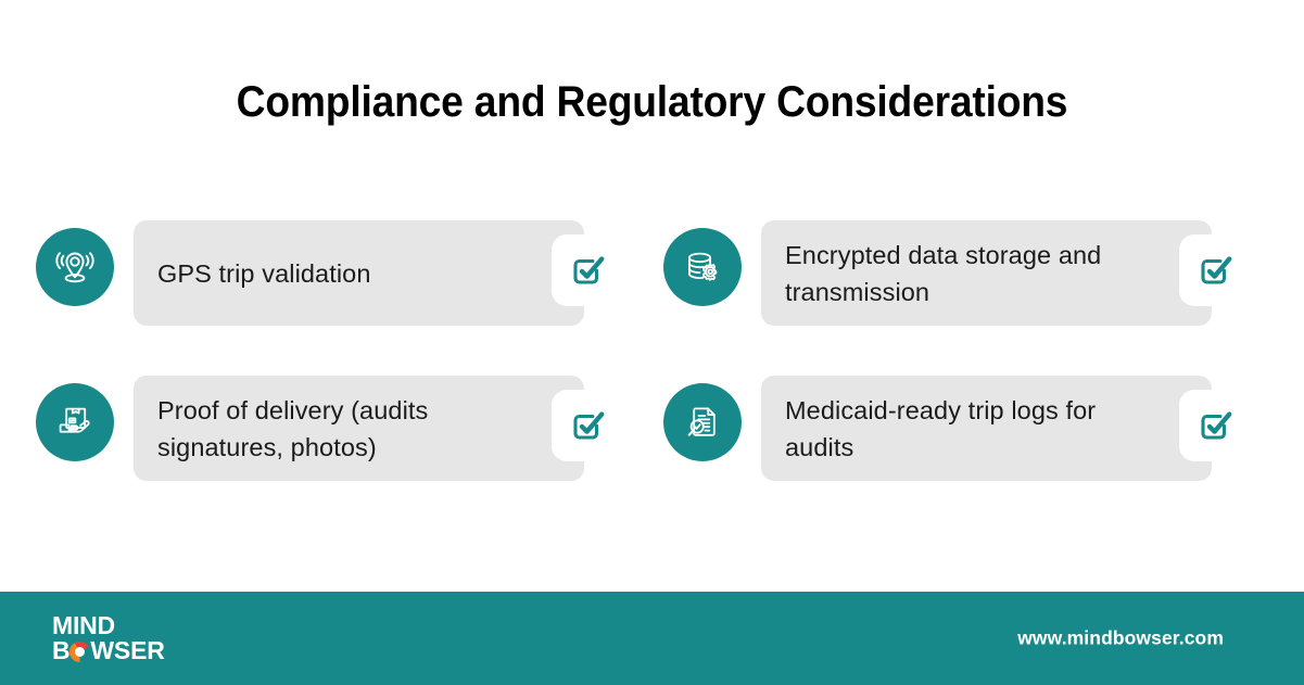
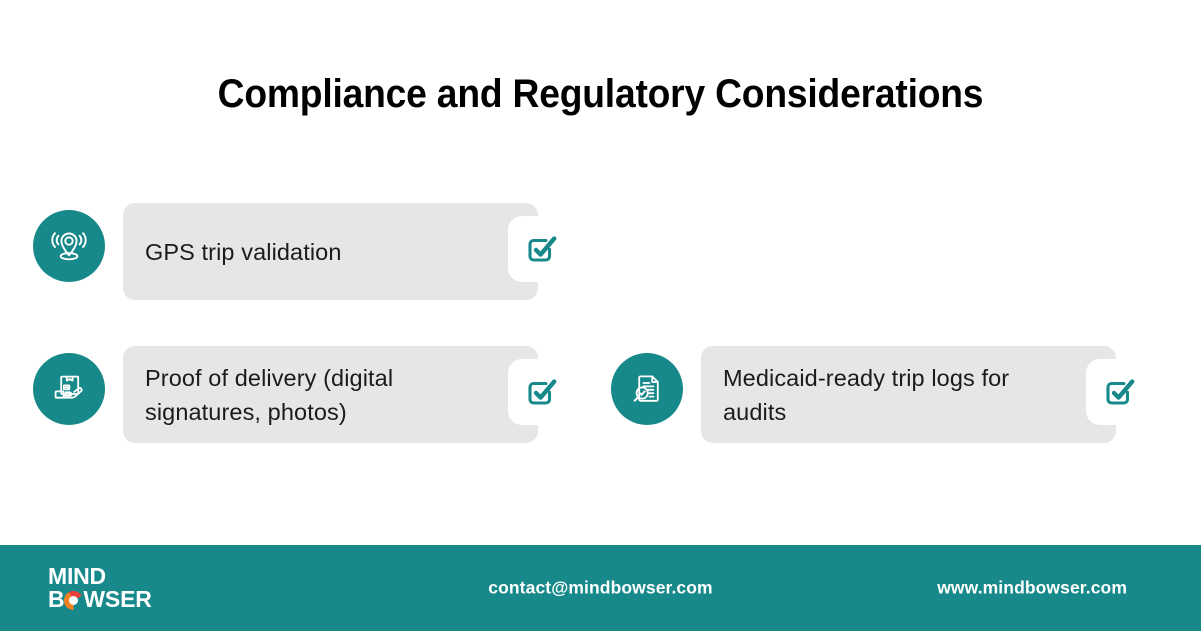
  Compliance and Regulatory Considerations
  GPS trip validation
- Encrypted data storage and transmission
- Proof of delivery (audits signatures, photos)
+ Proof of delivery (digital signatures, photos)
  Medicaid-ready trip logs for audits
  MIND
  B WSER
+ contact@mindbowser.com
  www.mindbowser.com
